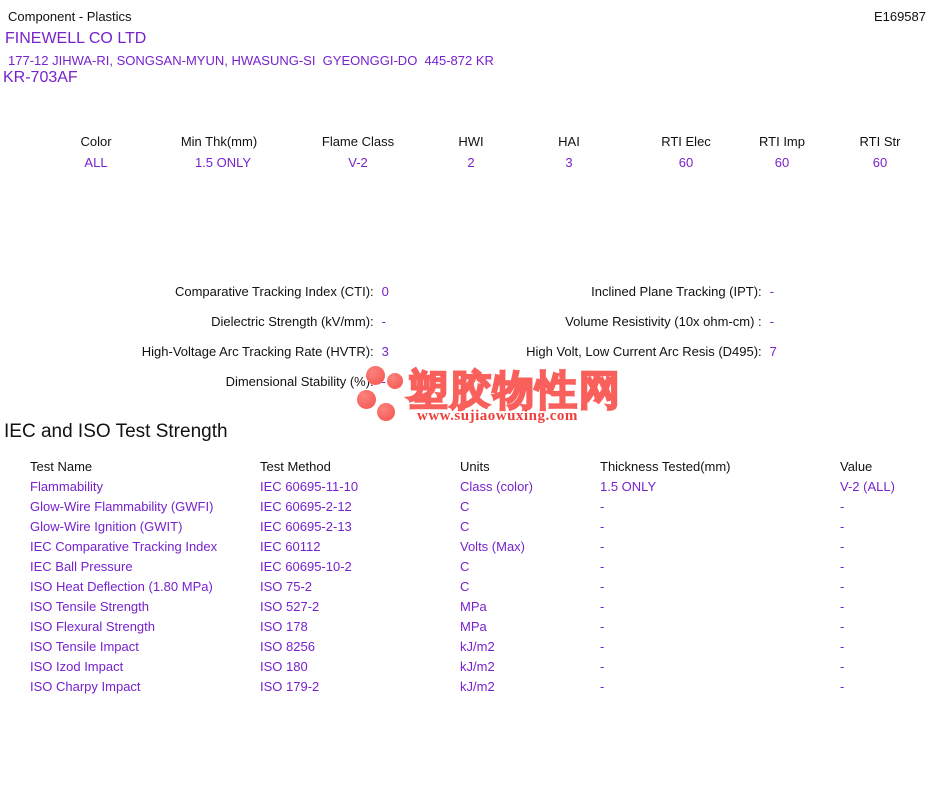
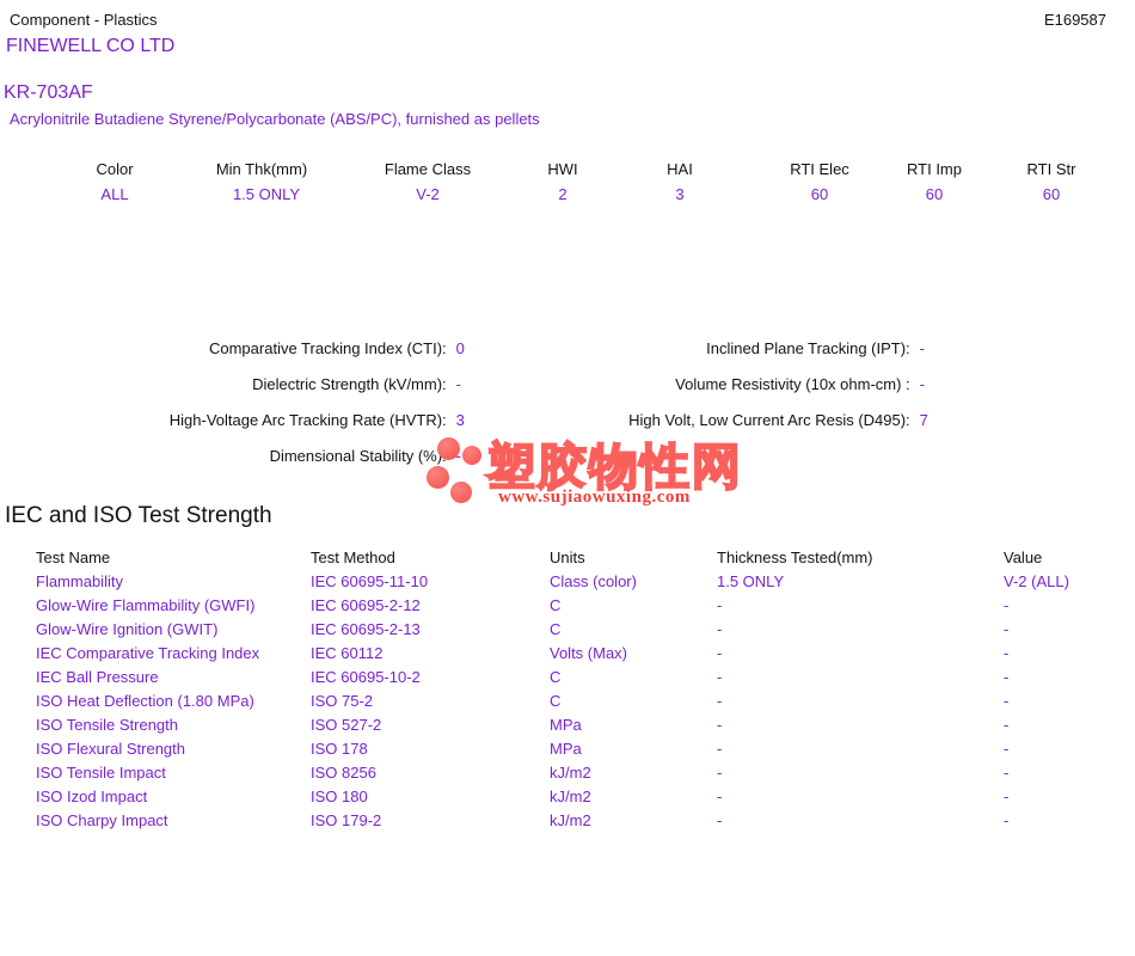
  Component - Plastics
  E169587
  FINEWELL CO LTD
- 177-12 JIHWA-RI, SONGSAN-MYUN, HWASUNG-SI GYEONGGI-DO 445-872 KR
  KR-703AF
+ Acrylonitrile Butadiene Styrene/Polycarbonate (ABS/PC), furnished as pellets
  Color
  Min Thk(mm)
  Flame Class
  HWI
  HAI
  RTI Elec
  RTI Imp
  RTI Str
  ALL
  1.5 ONLY
  V-2
  2
  3
  60
  60
  60
  Comparative Tracking Index (CTI): 0
  Dielectric Strength (kV/mm): -
  High-Voltage Arc Tracking Rate (HVTR): 3
  Dimensional Stability (% -
  Inclined Plane Tracking (IPT): -
  Volume Resistivity (10x ohm-cm) : -
  High Volt, Low Current Arc Resis (D495): 7
  塑胶物性网
  www.sujiaowuxing.com
  IEC and ISO Test Strength
  Test Name
  Test Method
  Units
  Thickness Tested(mm)
  Value
  Flammability
  IEC 60695-11-10
  Class (color)
  1.5 ONLY
  V-2 (ALL)
  Glow-Wire Flammability (GWFI)
  IEC 60695-2-12
  C
  -
  -
  Glow-Wire Ignition (GWIT)
  IEC 60695-2-13
  C
  -
  -
  IEC Comparative Tracking Index
  IEC 60112
  Volts (Max)
  -
  -
  IEC Ball Pressure
  IEC 60695-10-2
  C
  -
  -
  ISO Heat Deflection (1.80 MPa)
  ISO 75-2
  C
  -
  -
  ISO Tensile Strength
  ISO 527-2
  MPa
  -
  -
  ISO Flexural Strength
  ISO 178
  MPa
  -
  -
  ISO Tensile Impact
  ISO 8256
  kJ/m2
  -
  -
  ISO Izod Impact
  ISO 180
  kJ/m2
  -
  -
  ISO Charpy Impact
  ISO 179-2
  kJ/m2
  -
  -
